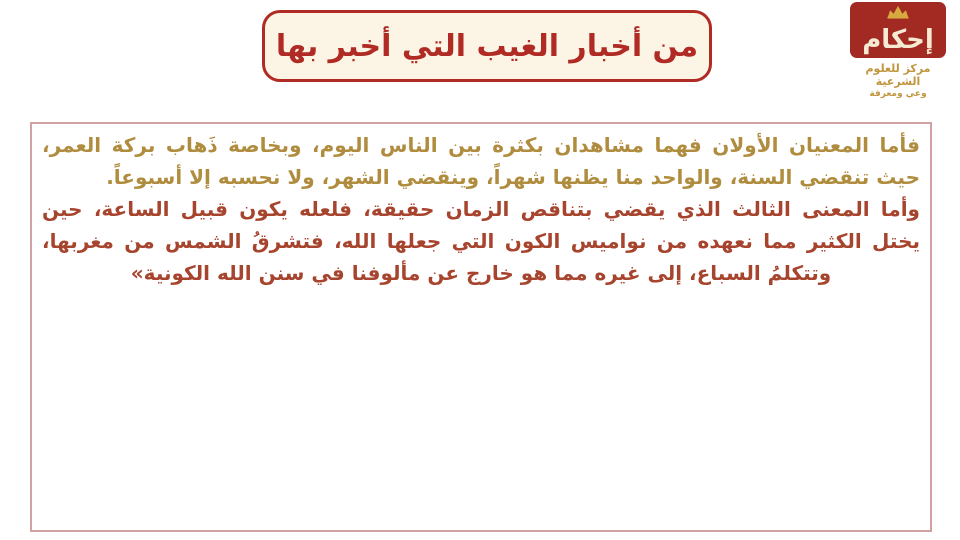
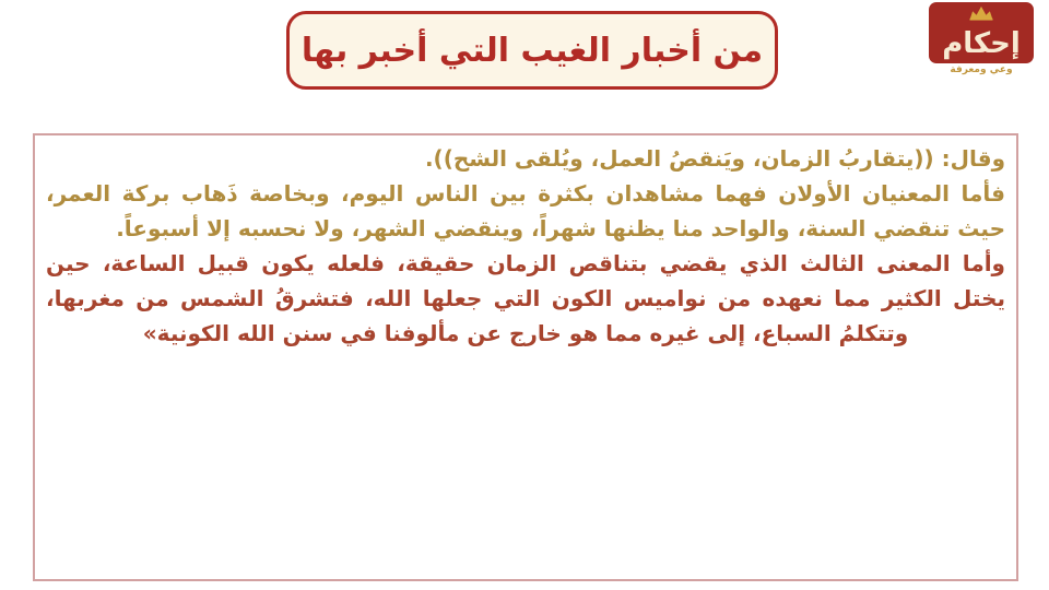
  من أخبار الغيب التي أخبر بها
  إحكام
- مركز للعلوم الشرعية
  وعي ومعرفة
+ وقال: ((يتقاربُ الزمان، ويَنقصُ العمل، ويُلقى الشح)).
  فأما المعنيان الأولان فهما مشاهدان بكثرة بين الناس اليوم، وبخاصة ذَهاب بركة العمر، حيث تنقضي السنة، والواحد منا يظنها شهراً، وينقضي الشهر، ولا نحسبه إلا أسبوعاً.
  وأما المعنى الثالث الذي يقضي بتناقص الزمان حقيقة، فلعله يكون قبيل الساعة، حين يختل الكثير مما نعهده من نواميس الكون التي جعلها الله، فتشرقُ الشمس من مغربها، وتتكلمُ السباع، إلى غيره مما هو خارج عن مألوفنا في سنن الله الكونية»
